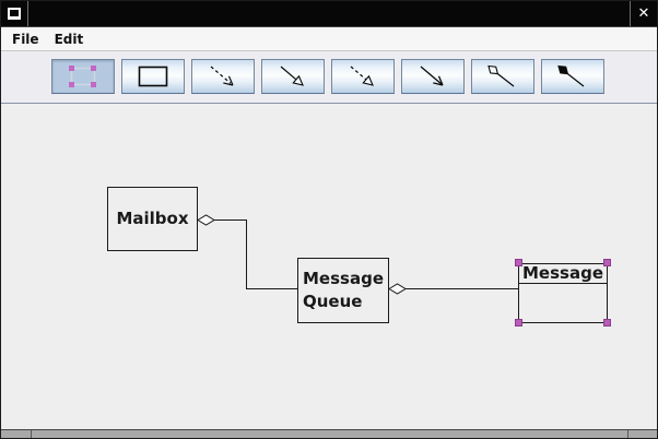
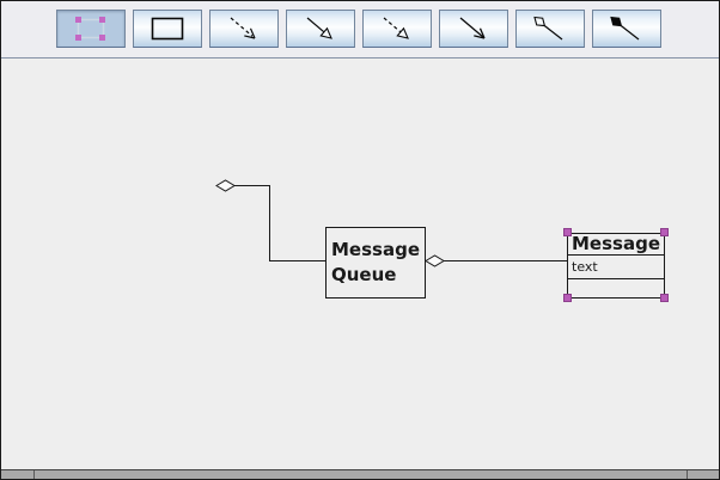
- ✕
- File
- Edit
- Mailbox
  Message
  Queue
  Message
+ text
